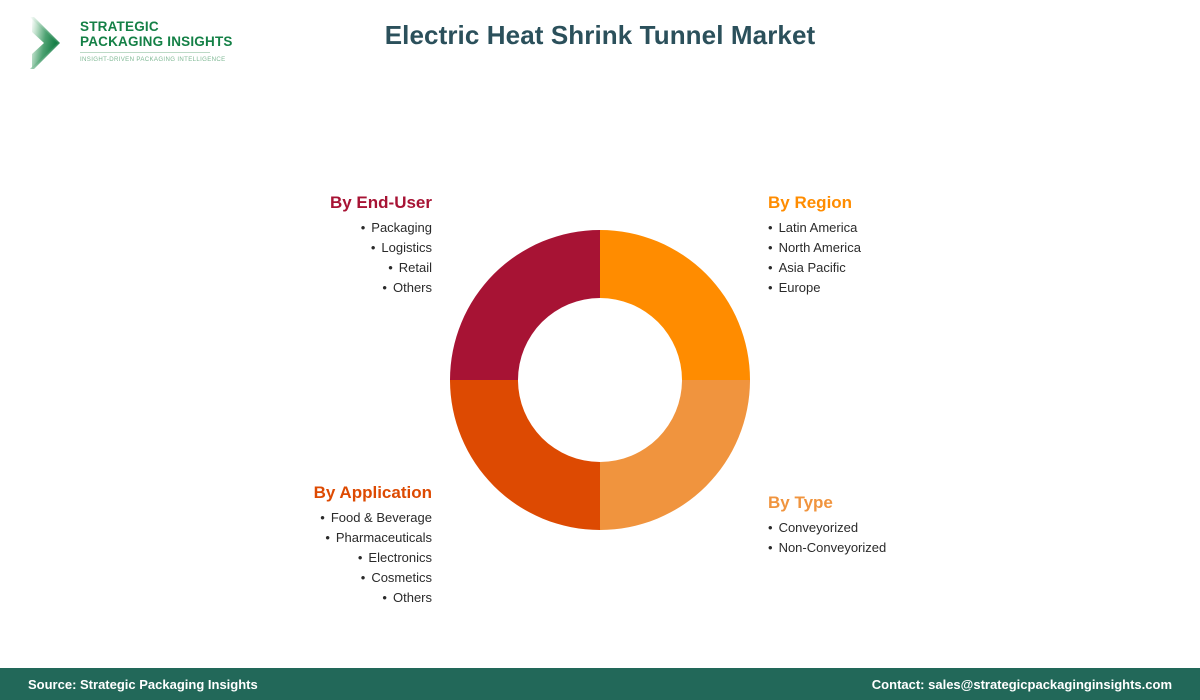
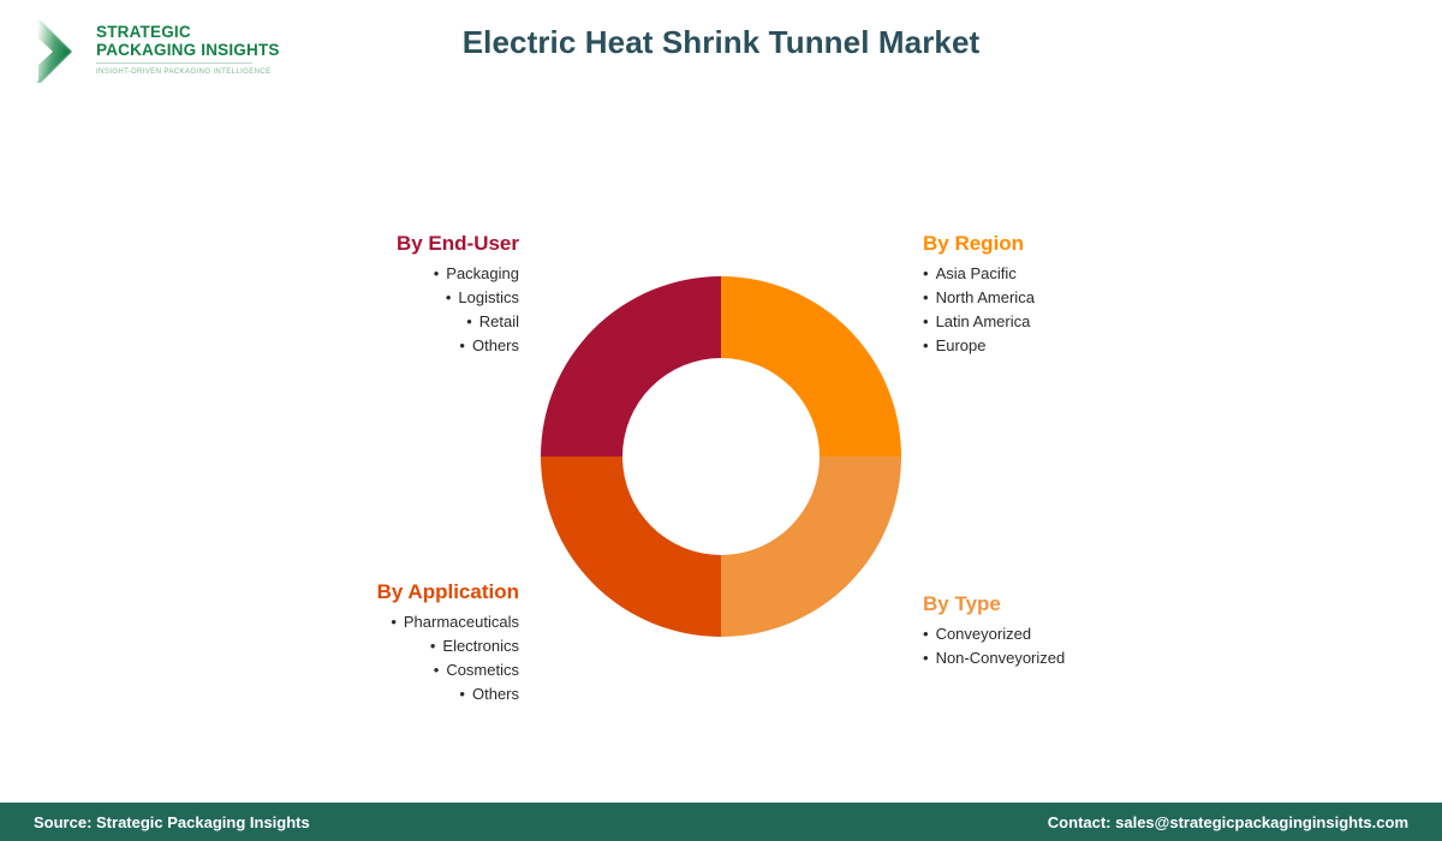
  STRATEGIC
  PACKAGING INSIGH
  Electric Heat Shrink Tunnel Market
  By End-User
  Packaging
  Logistics
  Retail
  Others
  By Region
- Latin America
+ Asia Pacific
  North America
- Asia Pacific
+ Latin America
  Europe
  By Application
- Food & Beverage
  Pharmaceuticals
  Electronics
  Cosmetics
  Others
  By Type
  Conveyorized
  Non-Conveyorized
  Source: Strategic Packaging Insights
  Contact: sales@strategicpackaginginsights.com
